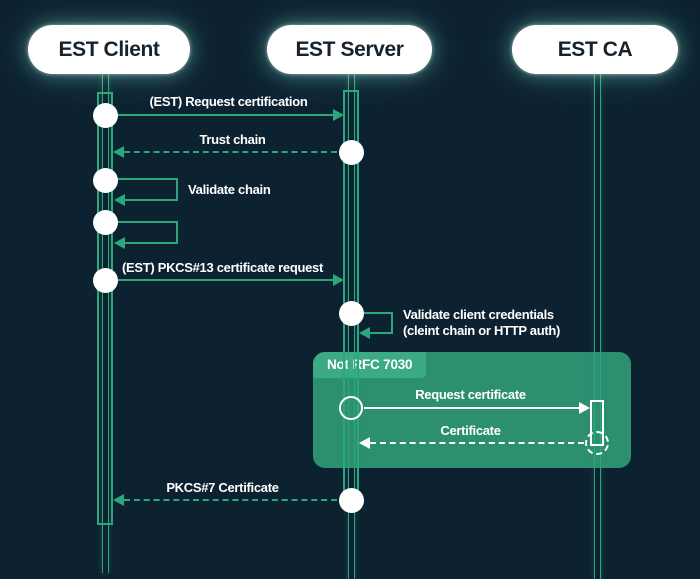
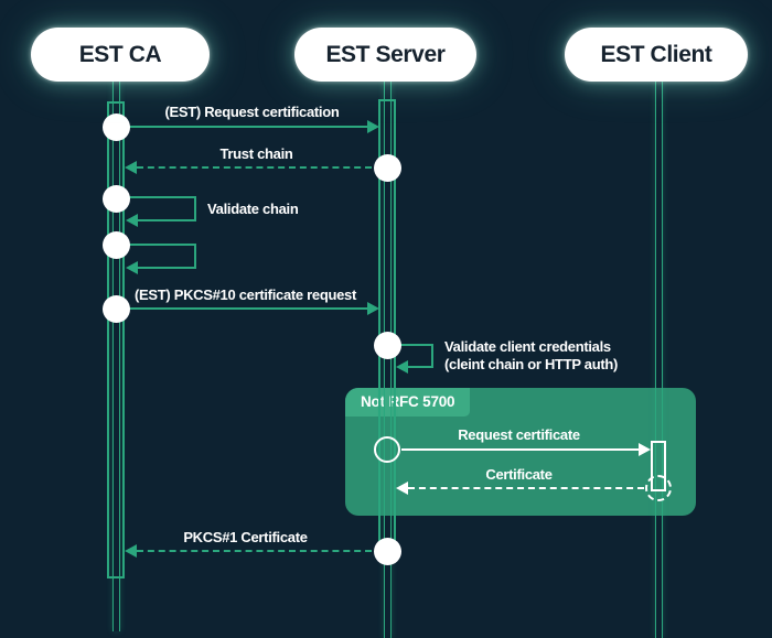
- Not RFC 7030
+ Not RFC 5700
  (EST) Request certification
  Trust chain
  Validate chain
- (EST) PKCS#13 certificate request
+ (EST) PKCS#10 certificate request
  Validate client credentials
  (cleint chain or HTTP auth)
  Request certificate
  Certificate
- PKCS#7 Certificate
+ PKCS#1 Certificate
- EST Client
+ EST CA
  EST Server
- EST CA
+ EST Client
